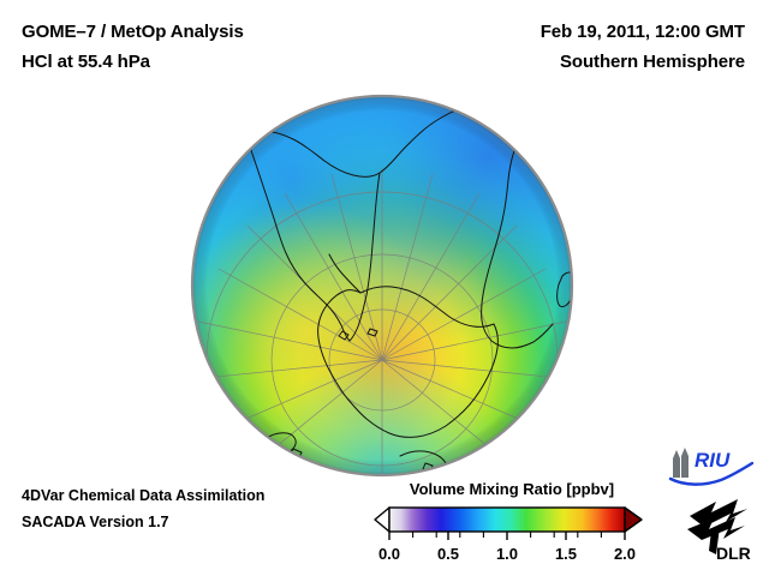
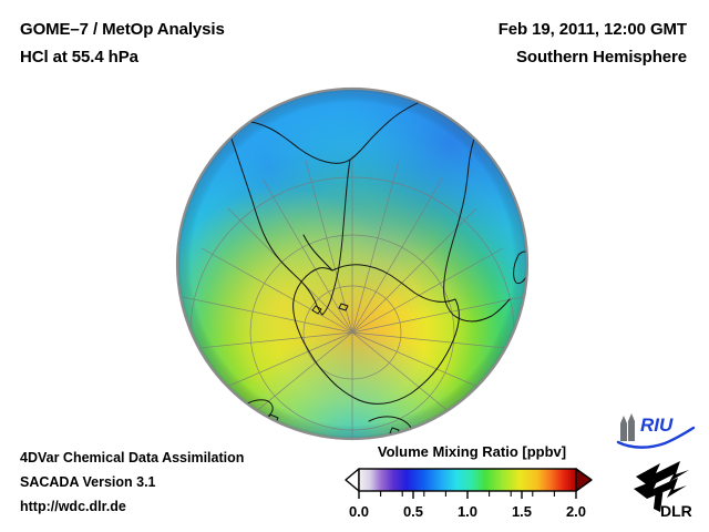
  GOME–7 / MetOp Analysis
  HCl at 55.4 hPa
  Feb 19, 2011, 12:00 GMT
  Southern Hemisphere
  4DVar Chemical Data Assimilation
- SACADA Version 1.7
+ SACADA Version 3.1
+ http://wdc.dlr.de
  Volume Mixing Ratio [ppbv]
  0.0
  0.5
  1.0
  1.5
  2.0
  RIU
  DLR
